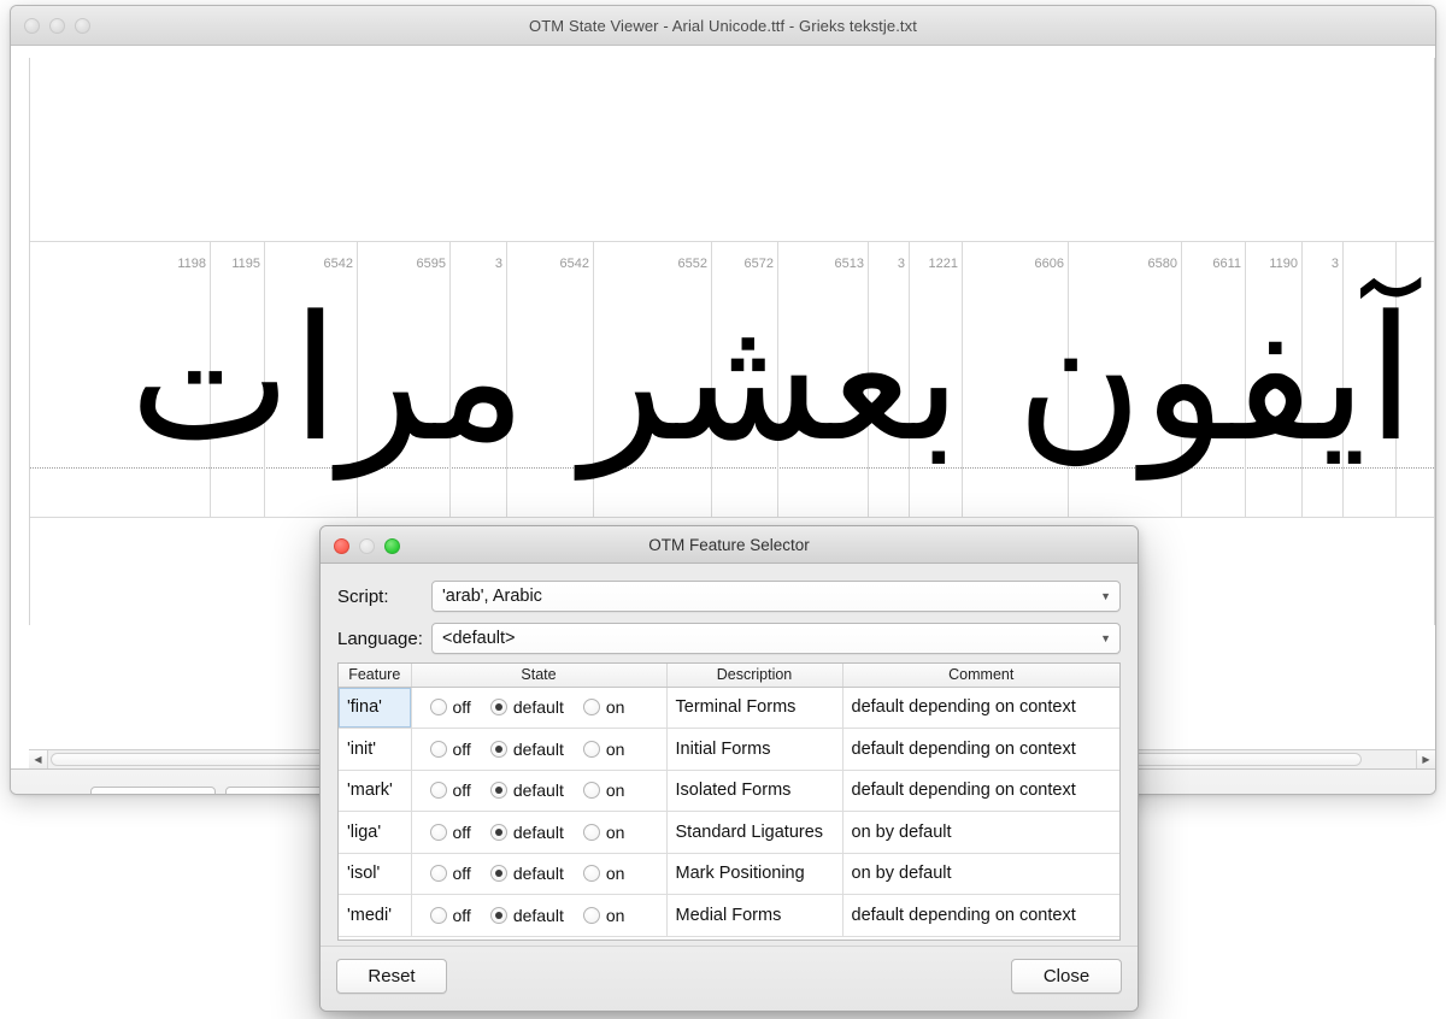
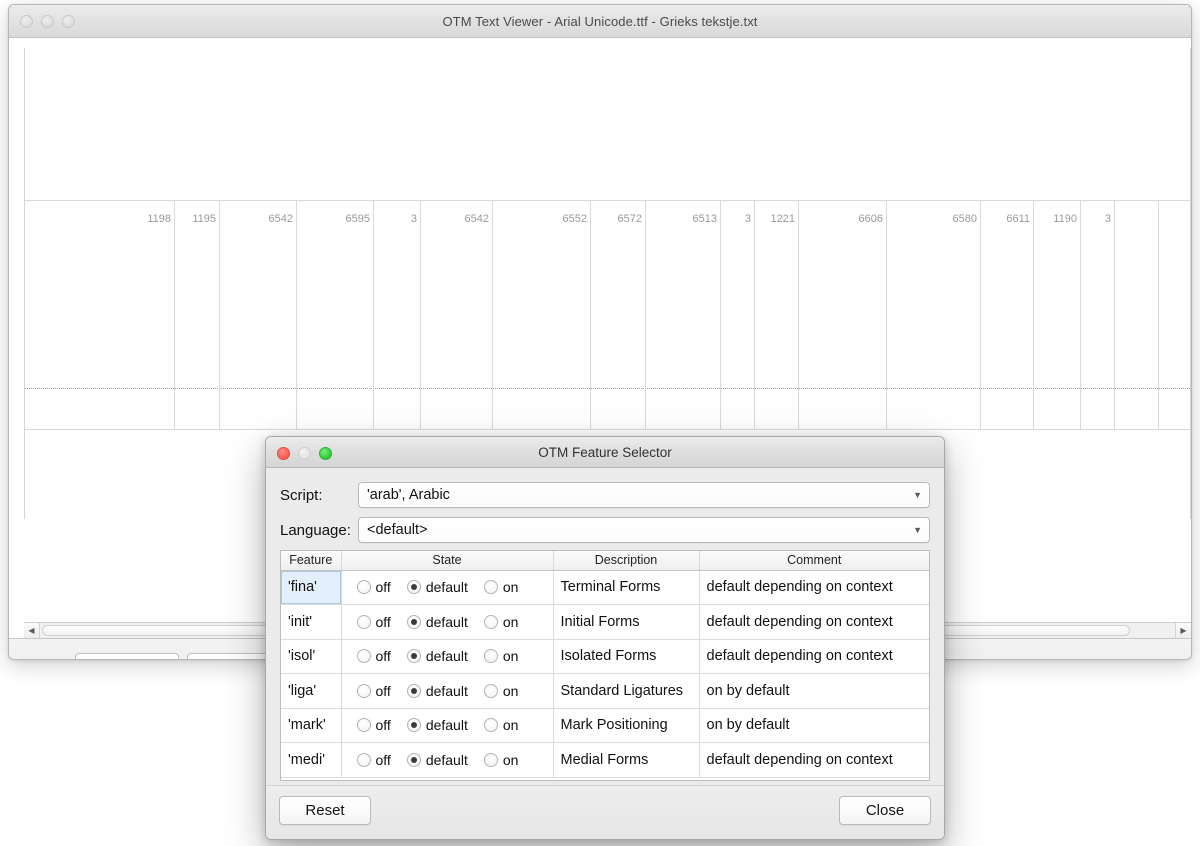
- OTM State Viewer - Arial Unicode.ttf - Grieks tekstje.txt
+ OTM Text Viewer - Arial Unicode.ttf - Grieks tekstje.txt
  1198
  1195
  6542
  6595
  3
  6542
  6552
  6572
  6513
  3
  1221
  6606
  6580
  6611
  1190
  3
- آيفون بعشر مرات
  ◀
  ▶
  OTM Feature Selector
  Script:
  'arab', Arabic
  ▼
  Language:
  <default>
  ▼
  Feature	State	Description	Comment
  'fina'	off default on	Terminal Forms	default depending on context
  'init'	off default on	Initial Forms	default depending on context
- 'mark'	off default on	Isolated Forms	default depending on context
+ 'isol'	off default on	Isolated Forms	default depending on context
  'liga'	off default on	Standard Ligatures	on by default
- 'isol'	off default on	Mark Positioning	on by default
+ 'mark'	off default on	Mark Positioning	on by default
  'medi'	off default on	Medial Forms	default depending on context
  Reset
  Close
